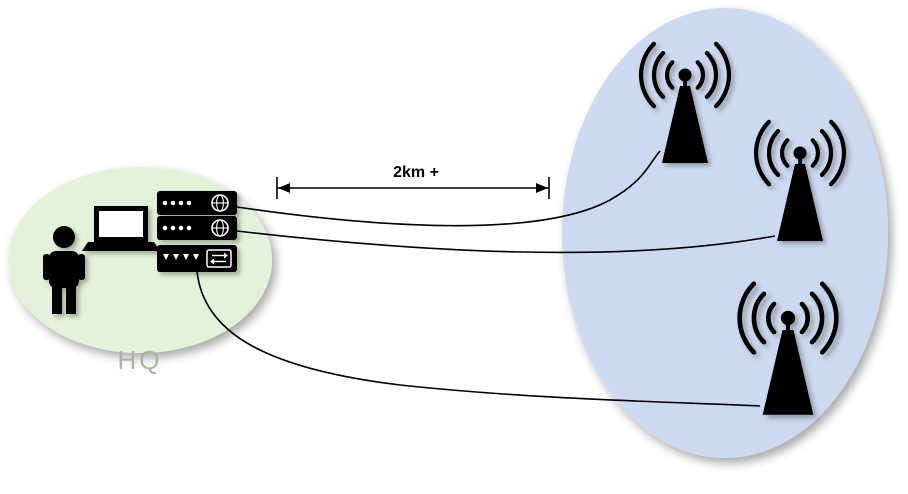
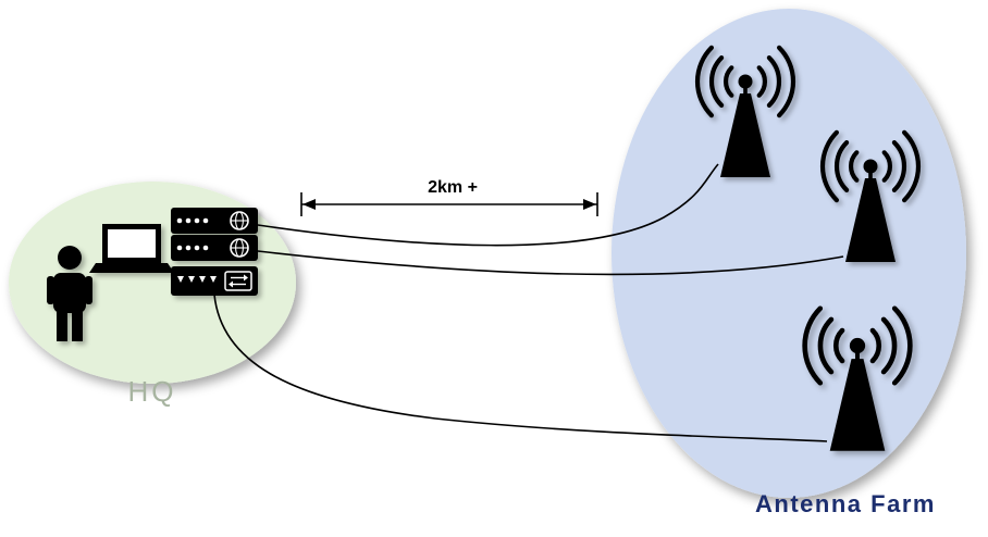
  2km +
  HQ
+ Antenna Farm
